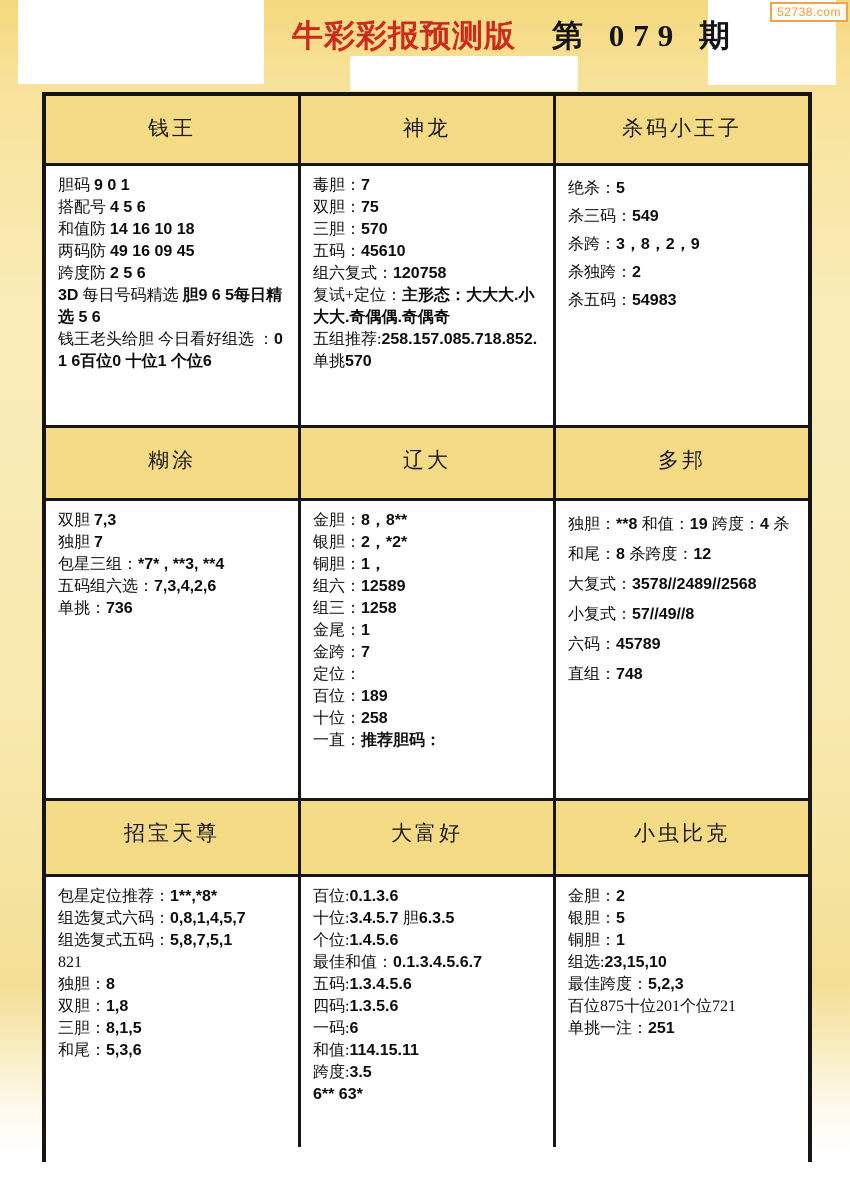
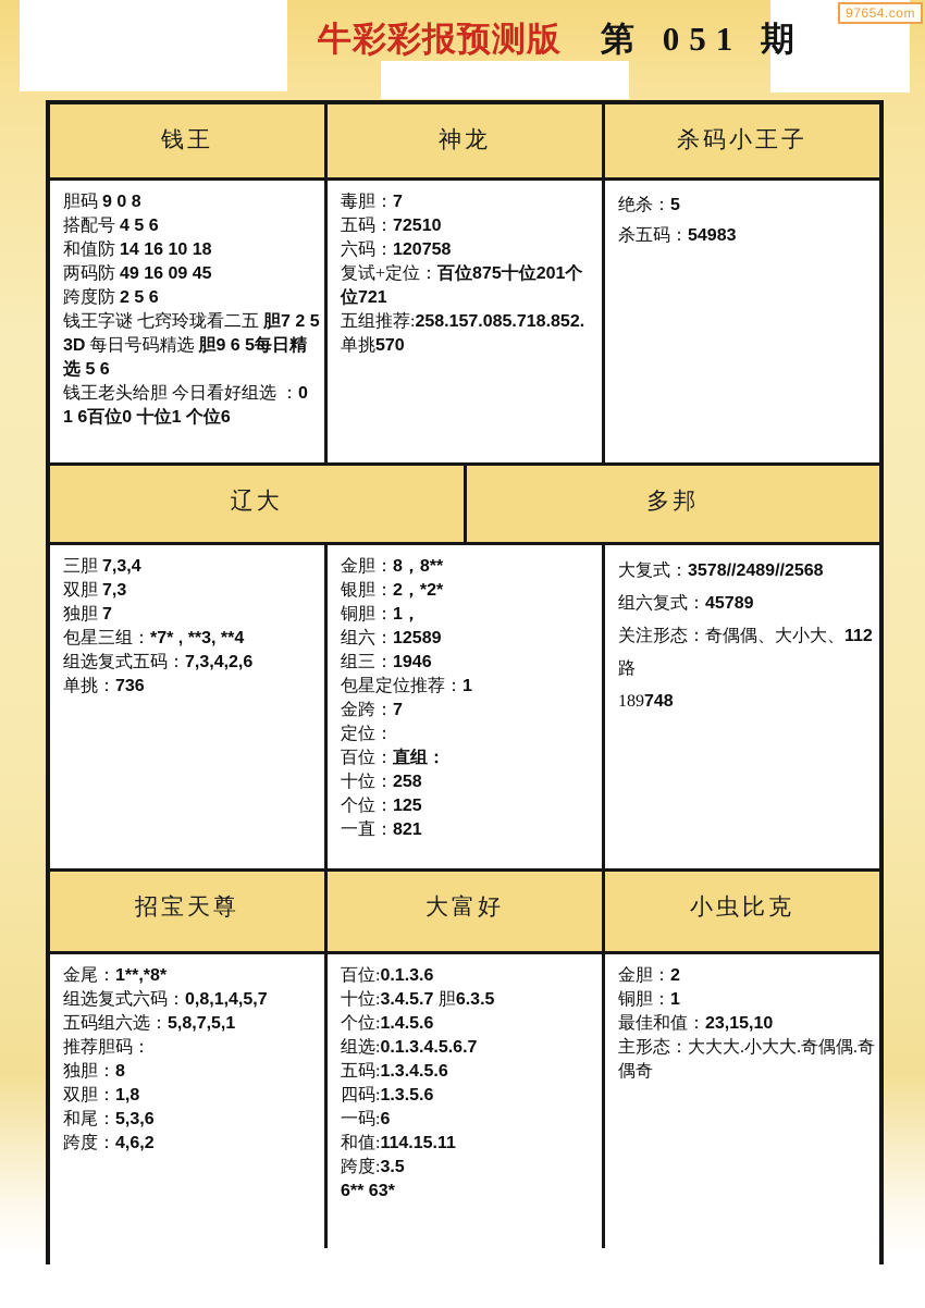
- 52738.com
+ 97654.com
- 牛彩彩报预测版 第 079 期
+ 牛彩彩报预测版 第 051 期
  钱王
  神龙
  杀码小王子
- 胆码 9 0 1
+ 胆码 9 0 8
  搭配号 4 5 6
  和值防 14 16 10 18
  两码防 49 16 09 45
  跨度防 2 5 6
+ 钱王字谜 七窍玲珑看二五 胆7 2 5
  3D 每日号码精选 胆9 6 5每日精选 5 6
  钱王老头给胆 今日看好组选 ：0 1 6百位0 十位1 个位6
  毒胆：7
- 双胆：75
- 三胆：570
- 五码：45610
+ 五码：72510
- 组六复式：120758
+ 六码：120758
- 复试+定位：主形态：大大大.小大大.奇偶偶.奇偶奇
+ 复试+定位：百位875十位201个位721
  五组推荐:258.157.085.718.852.
  单挑570
  绝杀：5
- 杀三码：549
- 杀跨：3，8，2，9
- 杀独跨：2
  杀五码：54983
- 糊涂
  辽大
  多邦
+ 三胆 7,3,4
  双胆 7,3
  独胆 7
  包星三组：*7* , **3, **4
- 五码组六选：7,3,4,2,6
+ 组选复式五码：7,3,4,2,6
  单挑：736
  金胆：8，8**
  银胆：2，*2*
  铜胆：1，
  组六：12589
- 组三：1258
+ 组三：1946
- 金尾：1
+ 包星定位推荐：1
  金跨：7
  定位：
- 百位：189
+ 百位：直组：
  十位：258
+ 个位：125
- 一直：推荐胆码：
+ 一直：821
- 独胆：**8 和值：19 跨度：4 杀和尾：8 杀跨度：12
  大复式：3578//2489//2568
- 小复式：57//49//8
- 六码：45789
+ 组六复式：45789
+ 关注形态：奇偶偶、大小大、112路
- 直组：748
+ 189748
  招宝天尊
  大富好
  小虫比克
- 包星定位推荐：1**,*8*
+ 金尾：1**,*8*
  组选复式六码：0,8,1,4,5,7
- 组选复式五码：5,8,7,5,1
+ 五码组六选：5,8,7,5,1
- 821
+ 推荐胆码：
  独胆：8
  双胆：1,8
- 三胆：8,1,5
  和尾：5,3,6
+ 跨度：4,6,2
  百位:0.1.3.6
  十位:3.4.5.7 胆6.3.5
  个位:1.4.5.6
- 最佳和值：0.1.3.4.5.6.7
+ 组选:0.1.3.4.5.6.7
  五码:1.3.4.5.6
  四码:1.3.5.6
  一码:6
  和值:114.15.11
  跨度:3.5
  6** 63*
  金胆：2
- 银胆：5
  铜胆：1
- 组选:23,15,10
+ 最佳和值：23,15,10
- 最佳跨度：5,2,3
- 百位875十位201个位721
+ 主形态：大大大.小大大.奇偶偶.奇偶奇
- 单挑一注：251
